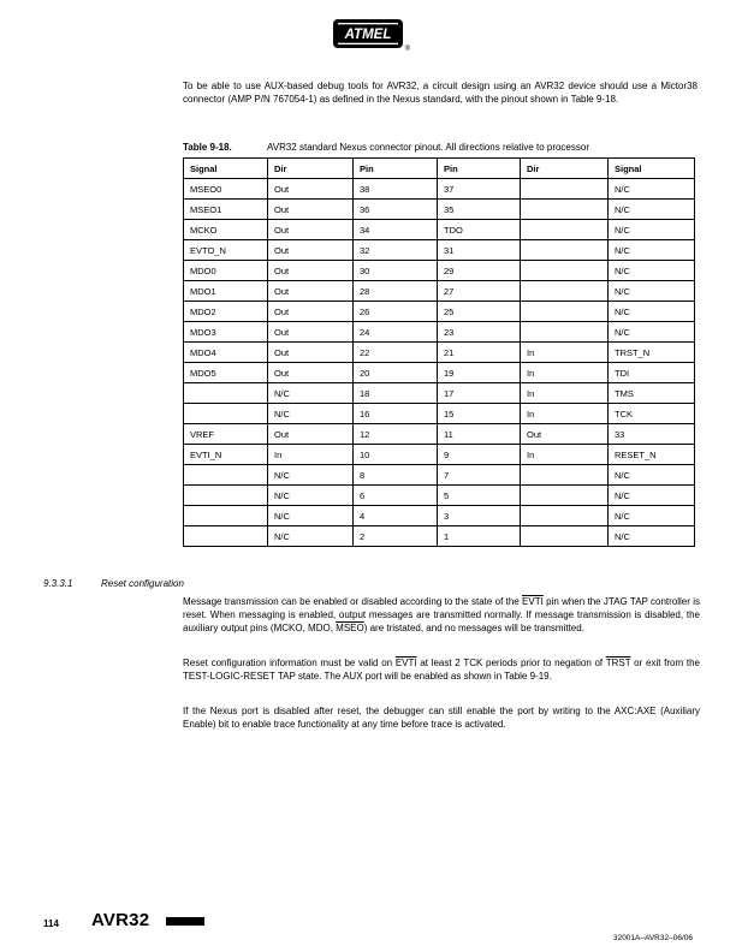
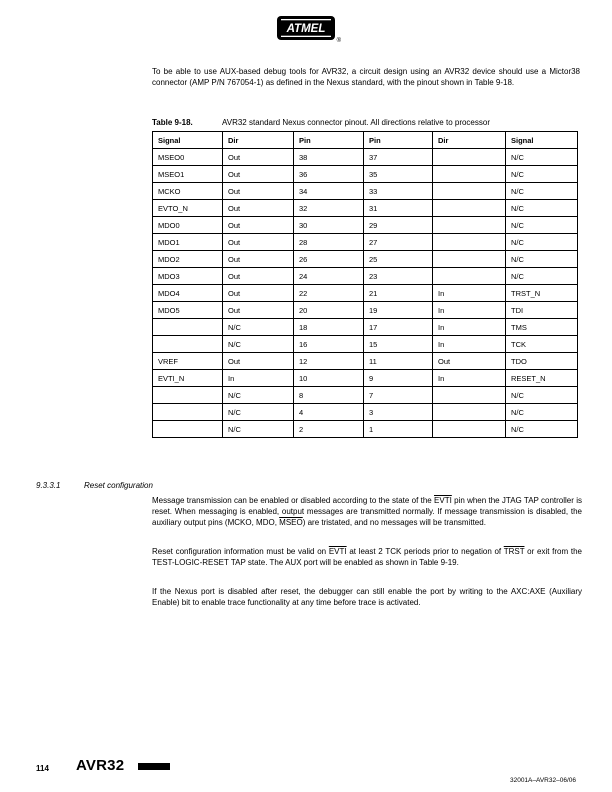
  ATMEL
  To be able to use AUX-based debug tools for AVR32, a circuit design using an AVR32 device should use a Mictor38 connector (AMP P/N 767054-1) as defined in the Nexus standard, with the pinout shown in Table 9-18.
  Table 9-18. AVR32 standard Nexus connector pinout. All directions relative to processor
  Signal	Dir	Pin	Pin	Dir	Signal
  MSEO0	Out	38	37		N/C
  MSEO1	Out	36	35		N/C
- MCKO	Out	34	TDO		N/C
+ MCKO	Out	34	33		N/C
  EVTO_N	Out	32	31		N/C
  MDO0	Out	30	29		N/C
  MDO1	Out	28	27		N/C
  MDO2	Out	26	25		N/C
  MDO3	Out	24	23		N/C
  MDO4	Out	22	21	In	TRST_N
  MDO5	Out	20	19	In	TDI
  	N/C	18	17	In	TMS
  	N/C	16	15	In	TCK
- VREF	Out	12	11	Out	33
+ VREF	Out	12	11	Out	TDO
  EVTI_N	In	10	9	In	RESET_N
  	N/C	8	7		N/C
- 	N/C	6	5		N/C
  	N/C	4	3		N/C
  	N/C	2	1		N/C
  9.3.3.1 Reset configuration
  Message transmission can be enabled or disabled according to the state of the EVTI pin when the JTAG TAP controller is reset. When messaging is enabled, output messages are transmitted normally. If message transmission is disabled, the auxiliary output pins (MCKO, MDO, MSEO) are tristated, and no messages will be transmitted.
  Reset configuration information must be valid on EVTI at least 2 TCK periods prior to negation of TRST or exit from the TEST-LOGIC-RESET TAP state. The AUX port will be enabled as shown in Table 9-19.
  If the Nexus port is disabled after reset, the debugger can still enable the port by writing to the AXC:AXE (Auxiliary Enable) bit to enable trace functionality at any time before trace is activated.
  114
  AVR32
